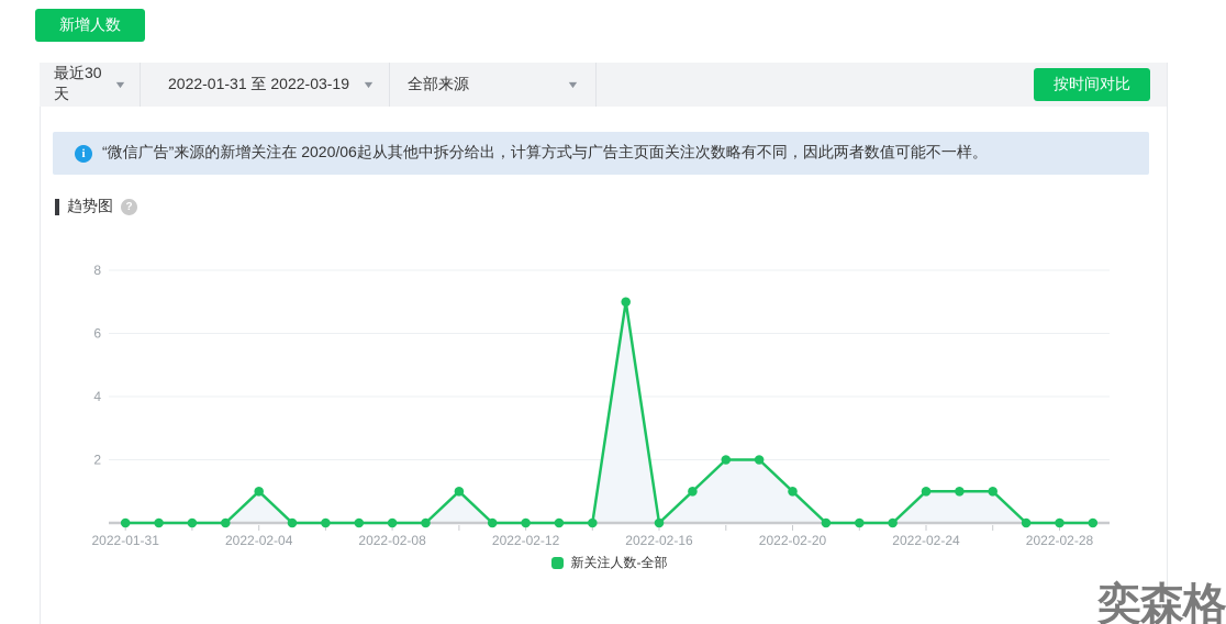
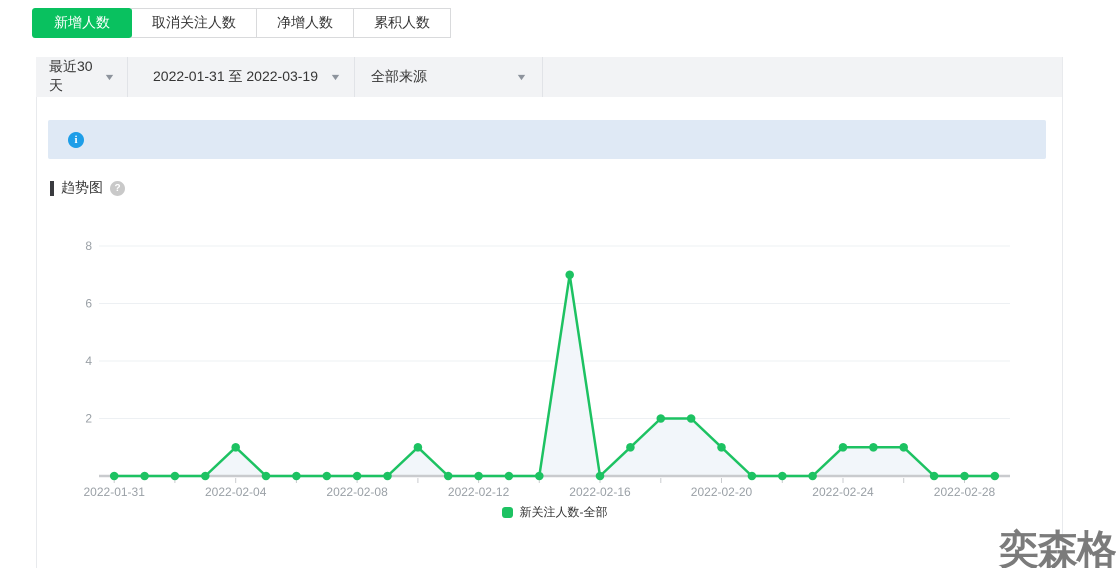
  新增人数
+ 取消关注人数
+ 净增人数
+ 累积人数
  最近30天
  ▼
  2022-01-31 至 2022-03-19
  ▼
  全部来源
  ▼
- 按时间对比
  i
- “微信广告”来源的新增关注在 2020/06起从其他中拆分给出，计算方式与广告主页面关注次数略有不同，因此两者数值可能不一样。
  趋势图
  ?
  2
  4
  6
  8
  2022-01-31
  2022-02-04
  2022-02-08
  2022-02-12
  2022-02-16
  2022-02-20
  2022-02-24
  2022-02-28
  新关注人数-全部
  奕森格
